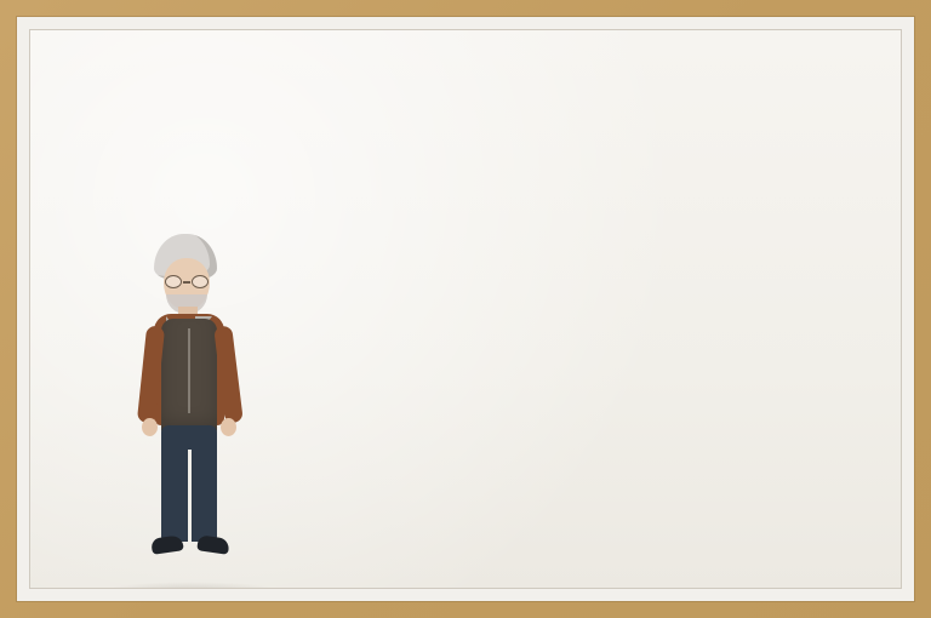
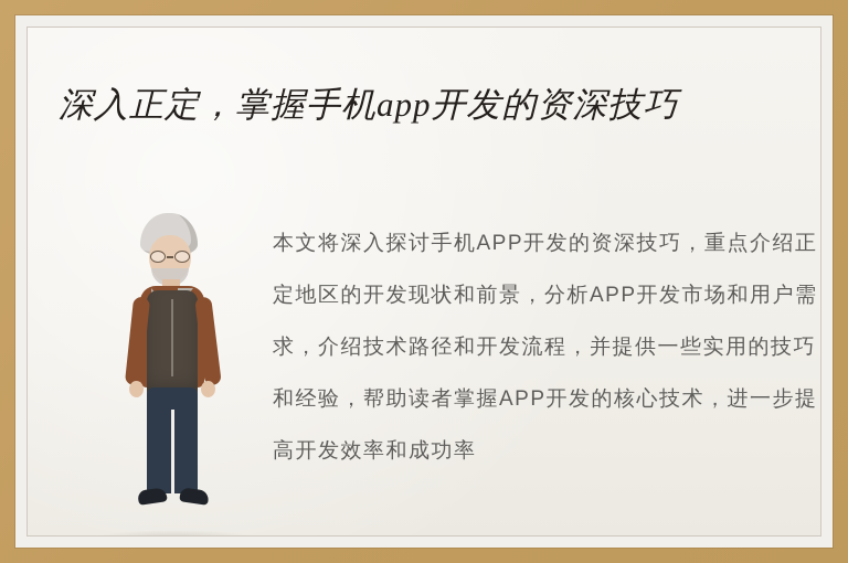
+ 深入正定，掌握手机app开发的资深技巧
+ 本文将深入探讨手机APP开发的资深技巧，重点介绍正定地区的开发现状和前景，分析APP开发市场和用户需求，介绍技术路径和开发流程，并提供一些实用的技巧和经验，帮助读者掌握APP开发的核心技术，进一步提高开发效率和成功率
